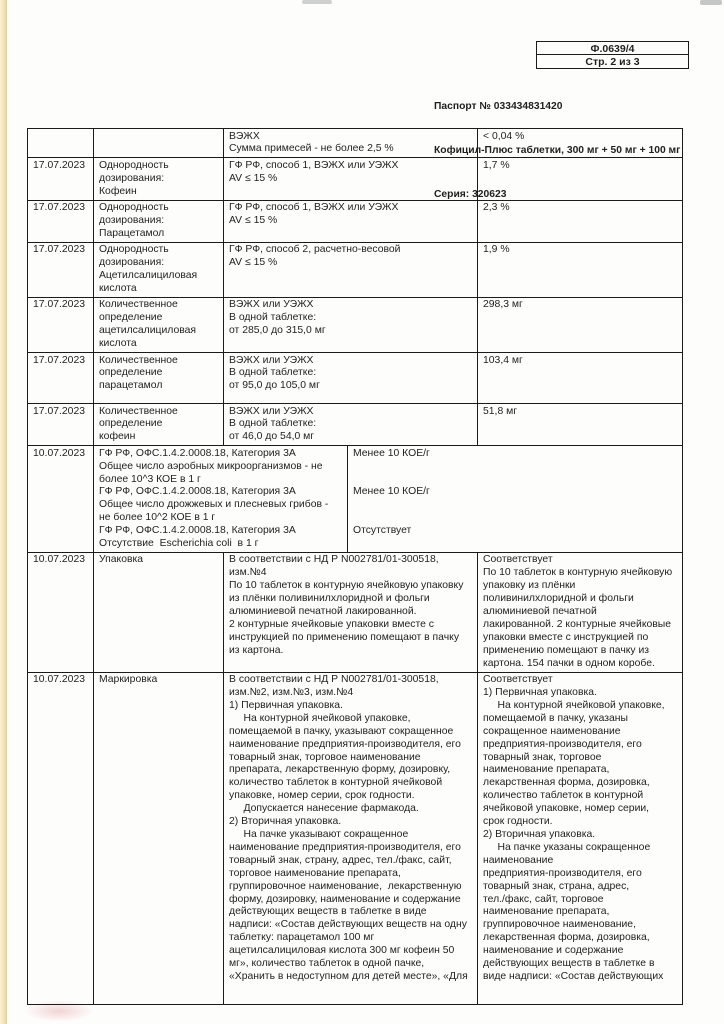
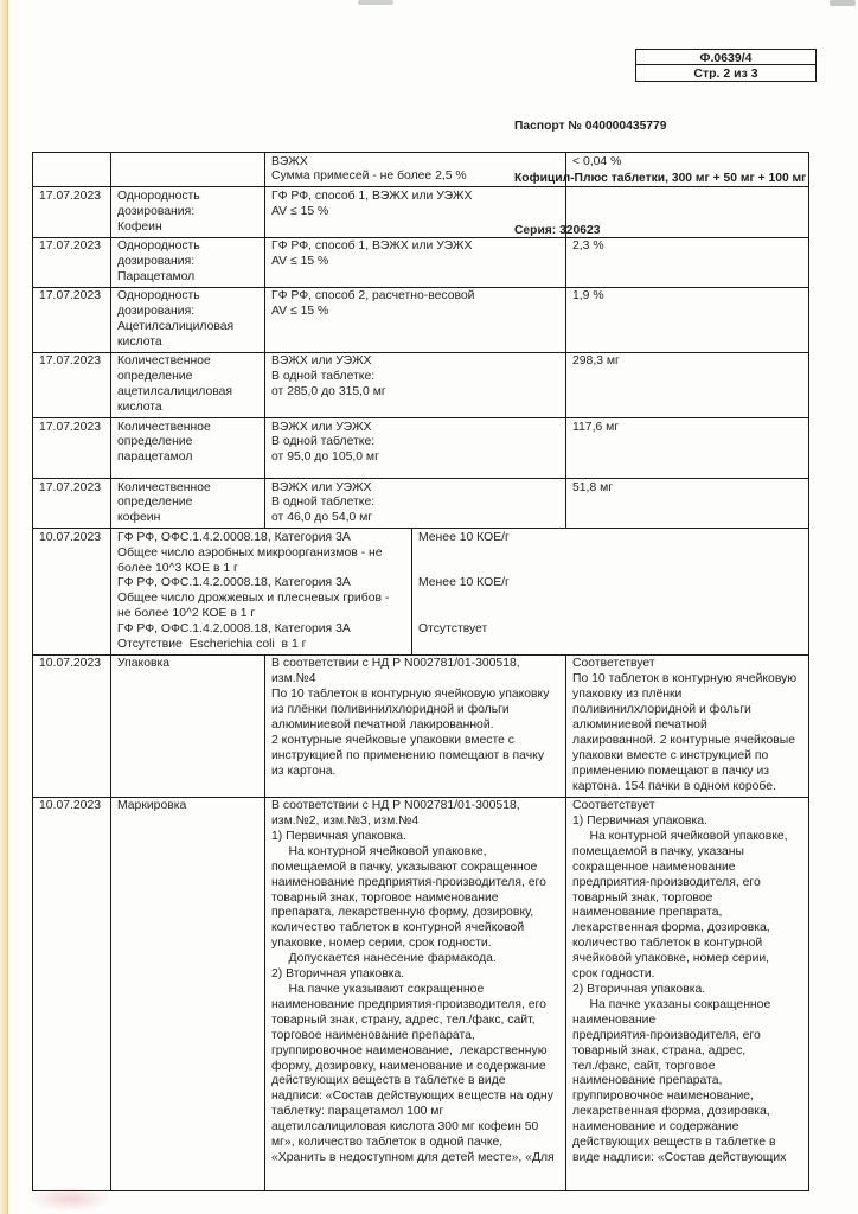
  Ф.0639/4
  Стр. 2 из 3
- Паспорт № 033434831420
+ Паспорт № 040000435779
  Кофицил-Плюс таблетки, 300 мг + 50 мг + 100 мг
  Серия: 320623
  ВЭЖХ
  Сумма примесей - не более 2,5 %
  < 0,04 %
  17.07.2023
  Однородность
  дозирования:
  Кофеин
  ГФ РФ, способ 1, ВЭЖХ или УЭЖХ
  AV ≤ 15 %
- 1,7 %
  17.07.2023
  Однородность
  дозирования:
  Парацетамол
  ГФ РФ, способ 1, ВЭЖХ или УЭЖХ
  AV ≤ 15 %
  2,3 %
  17.07.2023
  Однородность
  дозирования:
  Ацетилсалициловая
  кислота
  ГФ РФ, способ 2, расчетно-весовой
  AV ≤ 15 %
  1,9 %
  17.07.2023
  Количественное
  определение
  ацетилсалициловая
  кислота
  ВЭЖХ или УЭЖХ
  В одной таблетке:
  от 285,0 до 315,0 мг
  298,3 мг
  17.07.2023
  Количественное
  определение
  парацетамол
  ВЭЖХ или УЭЖХ
  В одной таблетке:
  от 95,0 до 105,0 мг
- 103,4 мг
+ 117,6 мг
  17.07.2023
  Количественное
  определение
  кофеин
  ВЭЖХ или УЭЖХ
  В одной таблетке:
  от 46,0 до 54,0 мг
  51,8 мг
  10.07.2023
  ГФ РФ, ОФС.1.4.2.0008.18, Категория 3А
  Общее число аэробных микроорганизмов - не
  более 10^3 КОЕ в 1 г
  ГФ РФ, ОФС.1.4.2.0008.18, Категория 3А
  Общее число дрожжевых и плесневых грибов -
  не более 10^2 КОЕ в 1 г
  ГФ РФ, ОФС.1.4.2.0008.18, Категория 3А
  Отсутствие Escherichia coli в 1 г
  Менее 10 КОЕ/г
  Менее 10 КОЕ/г
  Отсутствует
  10.07.2023
  Упаковка
  В соответствии с НД Р N002781/01-300518,
  изм.№4
  По 10 таблеток в контурную ячейковую упаковку
  из плёнки поливинилхлоридной и фольги
  алюминиевой печатной лакированной.
  2 контурные ячейковые упаковки вместе с
  инструкцией по применению помещают в пачку
  из картона.
  Соответствует
  По 10 таблеток в контурную ячейковую
  упаковку из плёнки
  поливинилхлоридной и фольги
  алюминиевой печатной
  лакированной. 2 контурные ячейковые
  упаковки вместе с инструкцией по
  применению помещают в пачку из
  картона. 154 пачки в одном коробе.
  10.07.2023
  Маркировка
  В соответствии с НД Р N002781/01-300518,
  изм.№2, изм.№3, изм.№4
  1) Первичная упаковка.
  На контурной ячейковой упаковке,
  помещаемой в пачку, указывают сокращенное
  наименование предприятия-производителя, его
  товарный знак, торговое наименование
  препарата, лекарственную форму, дозировку,
  количество таблеток в контурной ячейковой
  упаковке, номер серии, срок годности.
  Допускается нанесение фармакода.
  2) Вторичная упаковка.
  На пачке указывают сокращенное
  наименование предприятия-производителя, его
  товарный знак, страну, адрес, тел./факс, сайт,
  торговое наименование препарата,
  группировочное наименование, лекарственную
  форму, дозировку, наименование и содержание
  действующих веществ в таблетке в виде
  надписи: «Состав действующих веществ на одну
  таблетку: парацетамол 100 мг
  ацетилсалициловая кислота 300 мг кофеин 50
  мг», количество таблеток в одной пачке,
  «Хранить в недоступном для детей месте», «Для
  Соответствует
  1) Первичная упаковка.
  На контурной ячейковой упаковке,
  помещаемой в пачку, указаны
  сокращенное наименование
  предприятия-производителя, его
  товарный знак, торговое
  наименование препарата,
  лекарственная форма, дозировка,
  количество таблеток в контурной
  ячейковой упаковке, номер серии,
  срок годности.
  2) Вторичная упаковка.
  На пачке указаны сокращенное
  наименование
  предприятия-производителя, его
  товарный знак, страна, адрес,
  тел./факс, сайт, торговое
  наименование препарата,
  группировочное наименование,
  лекарственная форма, дозировка,
  наименование и содержание
  действующих веществ в таблетке в
  виде надписи: «Состав действующих
